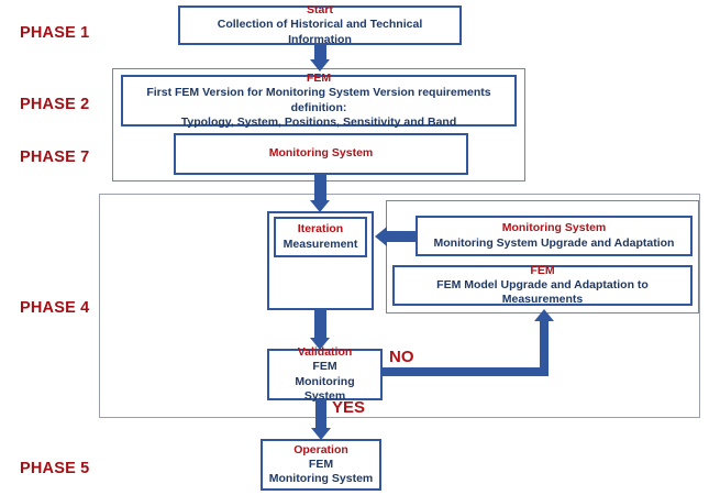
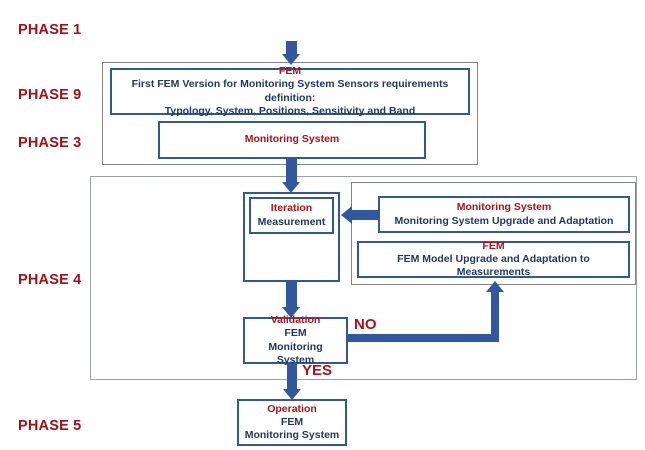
  PHASE 1
- PHASE 2
+ PHASE 9
- PHASE 7
+ PHASE 3
  PHASE 4
  PHASE 5
- Start
- Collection of Historical and Technical Information
  FEM
- First FEM Version for Monitoring System Version requirements definition:
+ First FEM Version for Monitoring System Sensors requirements definition:
  Typology, System, Positions, Sensitivity and Band
  Monitoring System
  Iteration
  Measurement
  Monitoring System
  Monitoring System Upgrade and Adaptation
  FEM
  FEM Model Upgrade and Adaptation to Measurements
  Validation
  FEM
  Monitoring System
  NO
  YES
  Operation
  FEM
  Monitoring System
